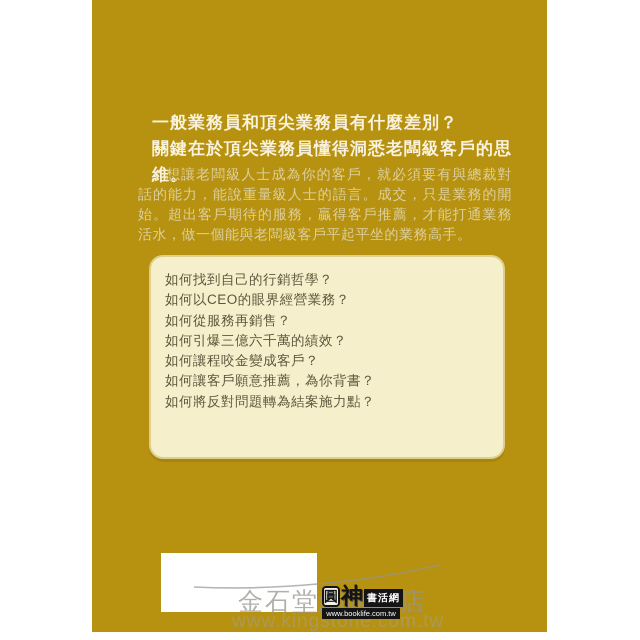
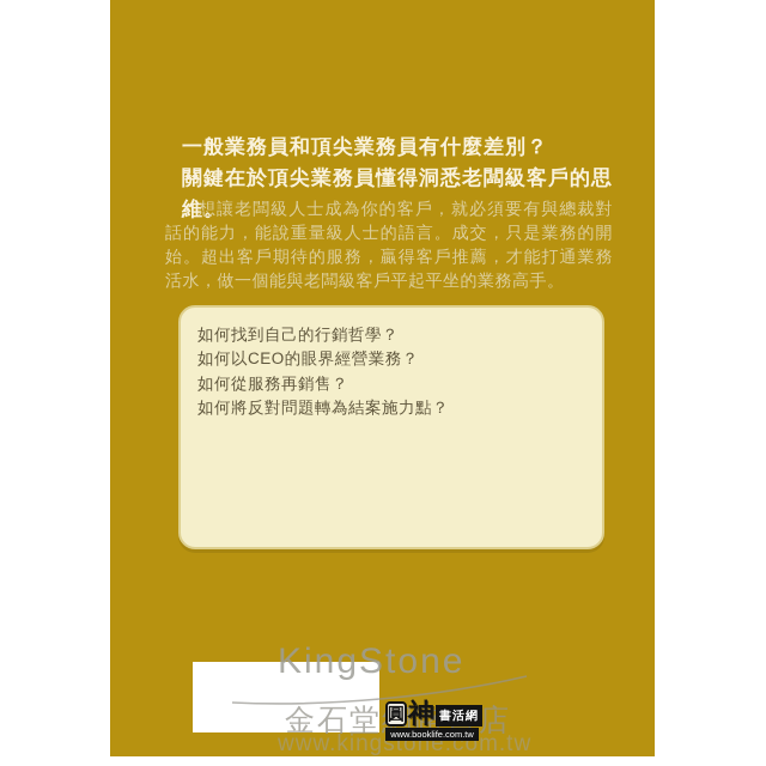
  一般業務員和頂尖業務員有什麼差別？
  關鍵在於頂尖業務員懂得洞悉老闆級客戶的思維。
  想讓老闆級人士成為你的客戶，就必須要有與總裁對話的能力，能說重量級人士的語言。成交，只是業務的開始。超出客戶期待的服務，贏得客戶推薦，才能打通業務活水，做一個能與老闆級客戶平起平坐的業務高手。
  如何找到自己的行銷哲學？
  如何以CEO的眼界經營業務？
  如何從服務再銷售？
- 如何引爆三億六千萬的績效？
- 如何讓程咬金變成客戶？
- 如何讓客戶願意推薦，為你背書？
  如何將反對問題轉為結案施力點？
+ KingStone
  金石堂路店
  www.kingstone.com.tw
  圓
  神
  書活網
  www.booklife.com.tw
